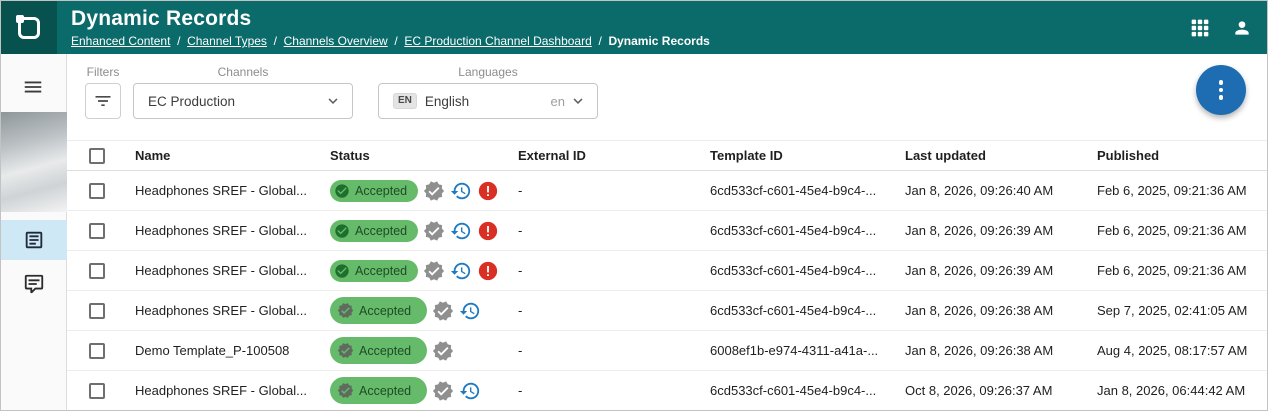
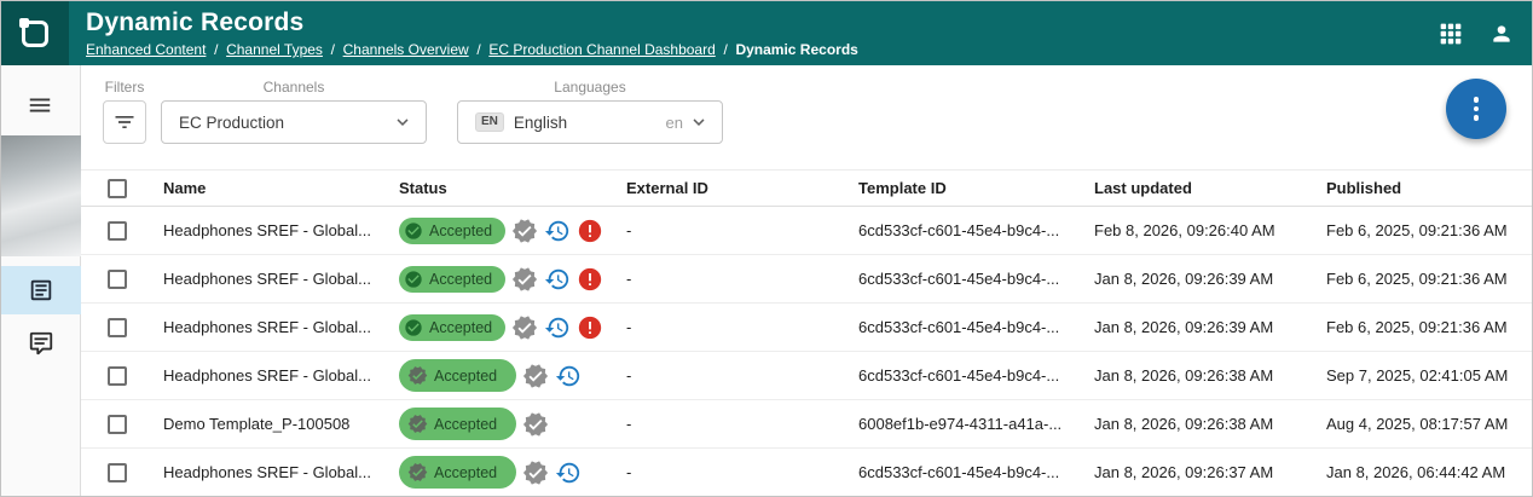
  Dynamic Records
  Enhanced Content / Channel Types / Channels Overview / EC Production Channel Dashboard / Dynamic Records
  Filters
  Channels
  EC Production
  Languages
  EN
  English
  en
  	Name	Status	External ID	Template ID	Last updated	Published
- 	Headphones SREF - Global...	Accepted	-	6cd533cf-c601-45e4-b9c4-...	Jan 8, 2026, 09:26:40 AM	Feb 6, 2025, 09:21:36 AM
+ 	Headphones SREF - Global...	Accepted	-	6cd533cf-c601-45e4-b9c4-...	Feb 8, 2026, 09:26:40 AM	Feb 6, 2025, 09:21:36 AM
  	Headphones SREF - Global...	Accepted	-	6cd533cf-c601-45e4-b9c4-...	Jan 8, 2026, 09:26:39 AM	Feb 6, 2025, 09:21:36 AM
  	Headphones SREF - Global...	Accepted	-	6cd533cf-c601-45e4-b9c4-...	Jan 8, 2026, 09:26:39 AM	Feb 6, 2025, 09:21:36 AM
  	Headphones SREF - Global...	Accepted	-	6cd533cf-c601-45e4-b9c4-...	Jan 8, 2026, 09:26:38 AM	Sep 7, 2025, 02:41:05 AM
  	Demo Template_P-100508	Accepted	-	6008ef1b-e974-4311-a41a-...	Jan 8, 2026, 09:26:38 AM	Aug 4, 2025, 08:17:57 AM
- 	Headphones SREF - Global...	Accepted	-	6cd533cf-c601-45e4-b9c4-...	Oct 8, 2026, 09:26:37 AM	Jan 8, 2026, 06:44:42 AM
+ 	Headphones SREF - Global...	Accepted	-	6cd533cf-c601-45e4-b9c4-...	Jan 8, 2026, 09:26:37 AM	Jan 8, 2026, 06:44:42 AM
